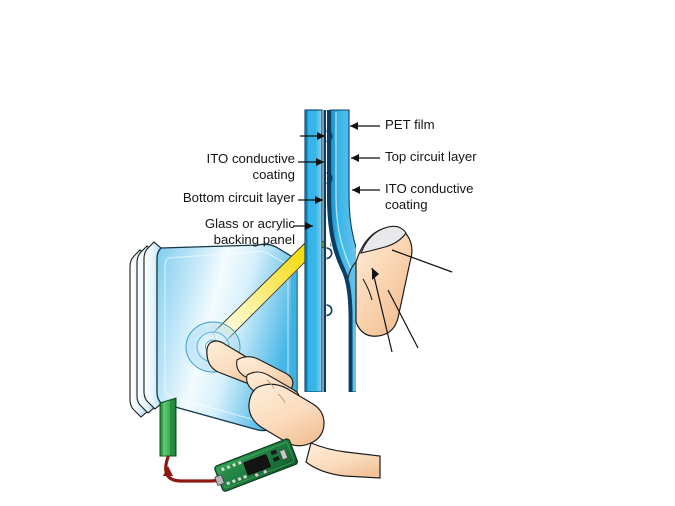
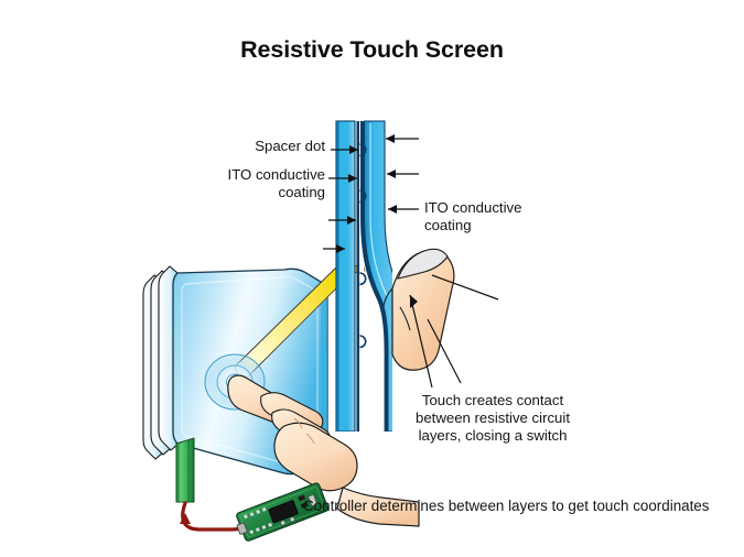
+ Resistive Touch Screen
+ Spacer dot
  ITO conductive
  coating
- Bottom circuit layer
- Glass or acrylic
- backing panel
- PET film
- Top circuit layer
  ITO conductive
  coating
+ Touch creates contact
+ between resistive circuit
+ layers, closing a switch
+ Controller determines between layers to get touch coordinates
